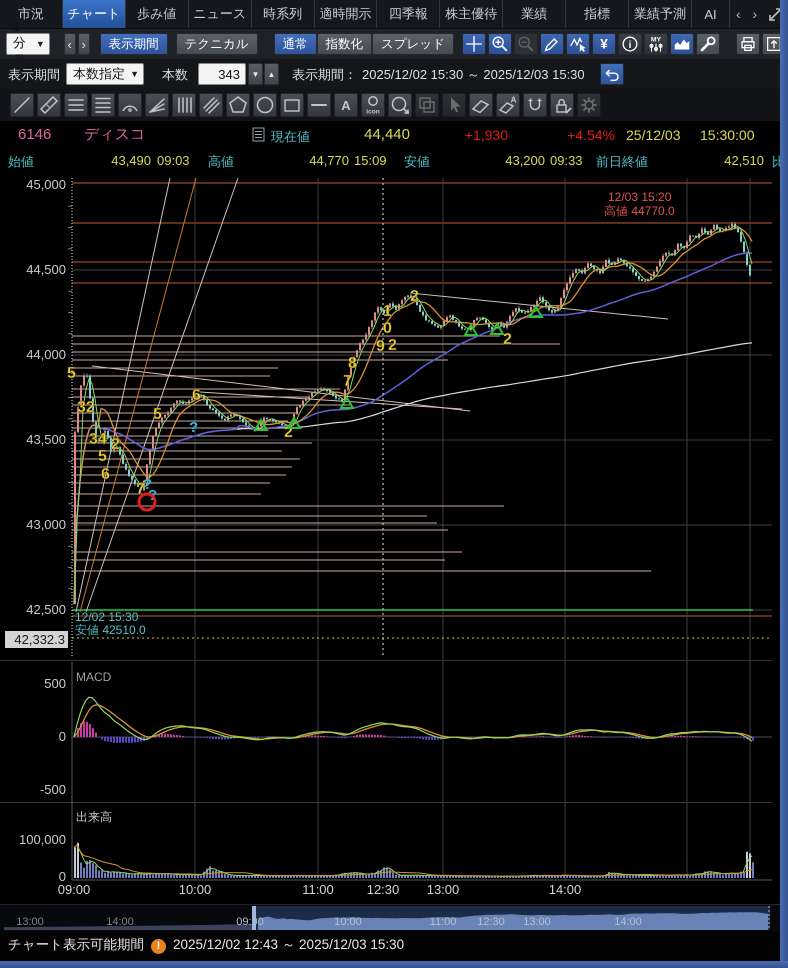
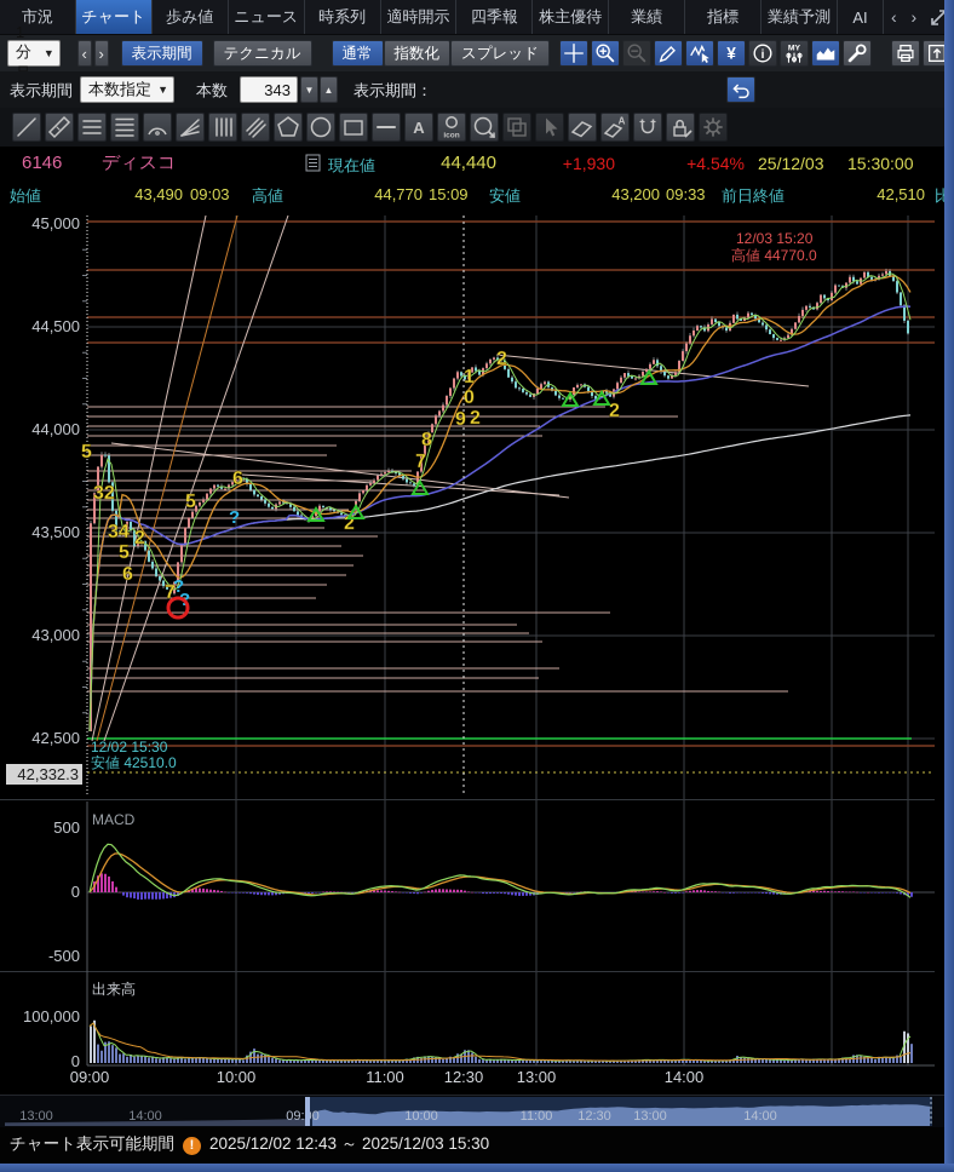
  市況
  チャート
  歩み値
  ニュース
  時系列
  適時開示
  四季報
  株主優待
  業績
  指標
  業績予測
  AI
  ‹
  ›
  ▼
  ‹
  ›
  表示期間
  テクニカル
  通常
  指数化
  スプレッド
  ¥
  i
  表示期間
  本数指定
  ▼
  本数
  343
  ▼
  ▲
  表示期間：
- 2025/12/02 15:30 ～ 2025/12/03 15:30
  A
  A
  6146
  ディスコ
  現在値
  44,440
  +1,930
  +4.54%
  25/12/03
  15:30:00
  始値
  43,490
  09:03
  高値
  44,770
  15:09
  安値
  43,200
  09:33
  前日終値
  42,510
  比
  45,000
  44,500
  44,000
  43,500
  43,000
  42,500
  42,332.3
  500
  0
  -500
  100,000
  0
  09:00
  10:00
  11:00
  12:30
  13:00
  14:00
  MACD
  出来高
  5
  32
  34
  2
  5
  6
  7
  5
  6
  2
  7
  8
  9
  2
  0
  1
  2
  2
  ?
  ?
  12/03 15:20
  高値 44770.0
  12/02 15:30
  安値 42510.0
  13:00
  14:00
  09:0
  10:00
  11:00
  12:30
  13:00
  14:00
  チャート表示可能期間
  !
  2025/12/02 12:43 ～ 2025/12/03 15:30
